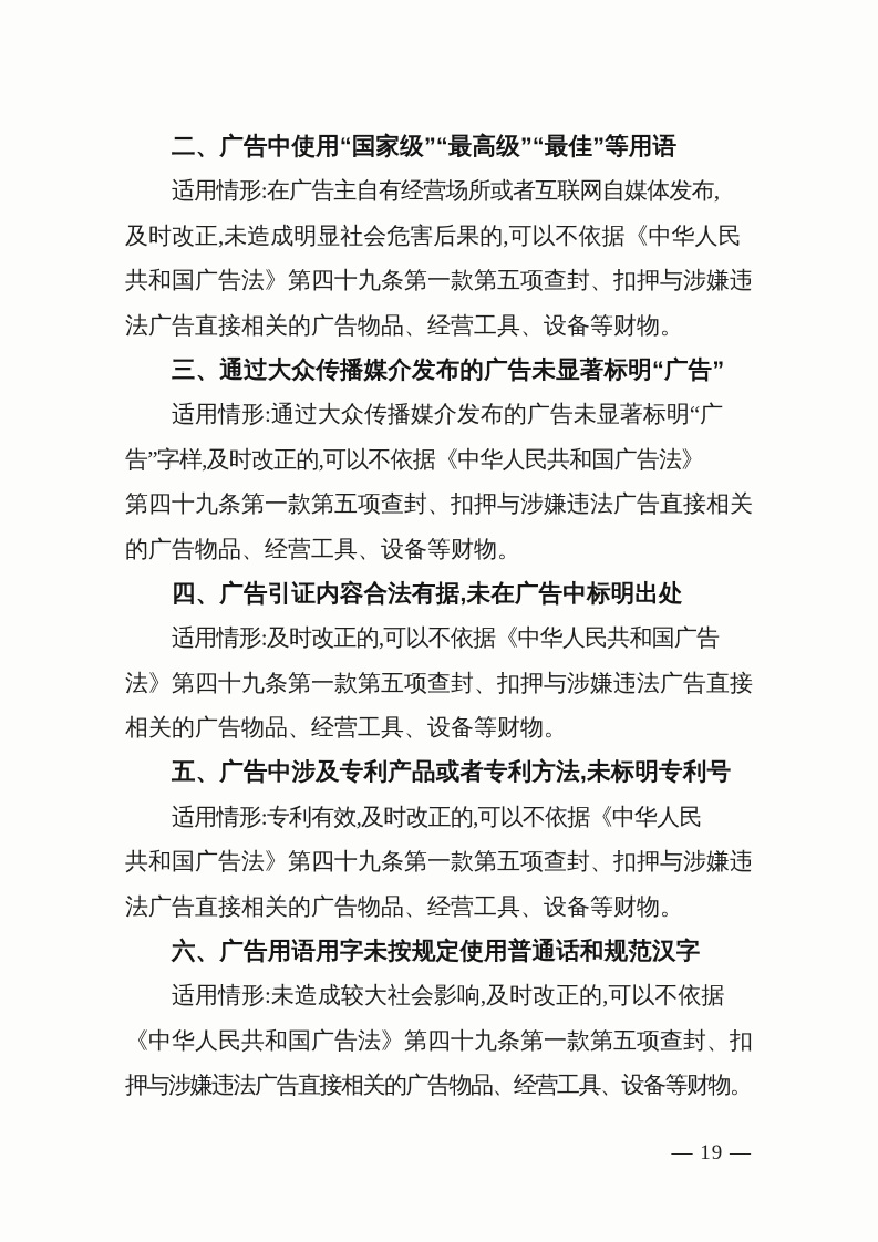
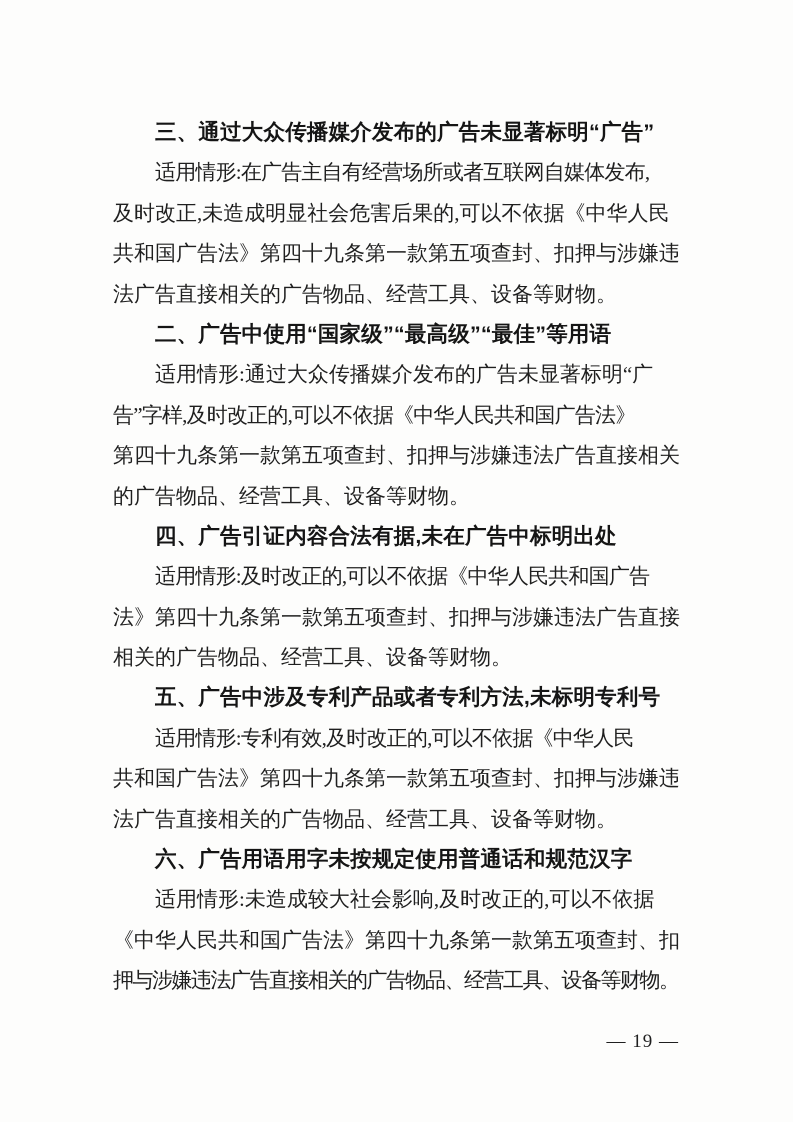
- 二、广告中使用“国家级”“最高级”“最佳”等用语
+ 三、通过大众传播媒介发布的广告未显著标明“广告”
  适用情形:在广告主自有经营场所或者互联网自媒体发布,
  及时改正,未造成明显社会危害后果的,可以不依据《中华人民
  共和国广告法》第四十九条第一款第五项查封、扣押与涉嫌违
  法广告直接相关的广告物品、经营工具、设备等财物。
- 三、通过大众传播媒介发布的广告未显著标明“广告”
+ 二、广告中使用“国家级”“最高级”“最佳”等用语
  适用情形:通过大众传播媒介发布的广告未显著标明“广
  告”字样,及时改正的,可以不依据《中华人民共和国广告法》
  第四十九条第一款第五项查封、扣押与涉嫌违法广告直接相关
  的广告物品、经营工具、设备等财物。
  四、广告引证内容合法有据,未在广告中标明出处
  适用情形:及时改正的,可以不依据《中华人民共和国广告
  法》第四十九条第一款第五项查封、扣押与涉嫌违法广告直接
  相关的广告物品、经营工具、设备等财物。
  五、广告中涉及专利产品或者专利方法,未标明专利号
  适用情形:专利有效,及时改正的,可以不依据《中华人民
  共和国广告法》第四十九条第一款第五项查封、扣押与涉嫌违
  法广告直接相关的广告物品、经营工具、设备等财物。
  六、广告用语用字未按规定使用普通话和规范汉字
  适用情形:未造成较大社会影响,及时改正的,可以不依据
  《中华人民共和国广告法》第四十九条第一款第五项查封、扣
  押与涉嫌违法广告直接相关的广告物品、经营工具、设备等财物。
  — 19 —
